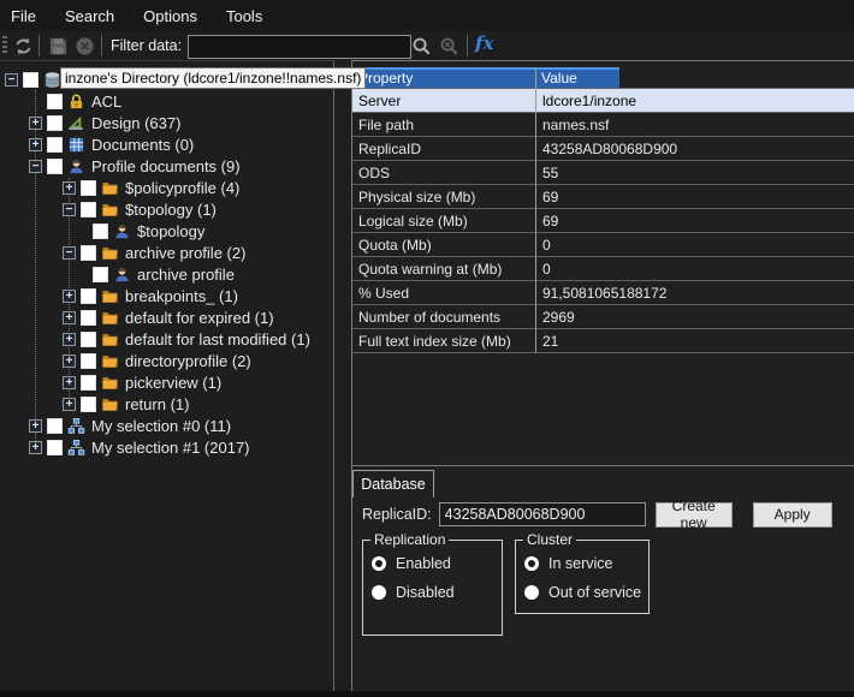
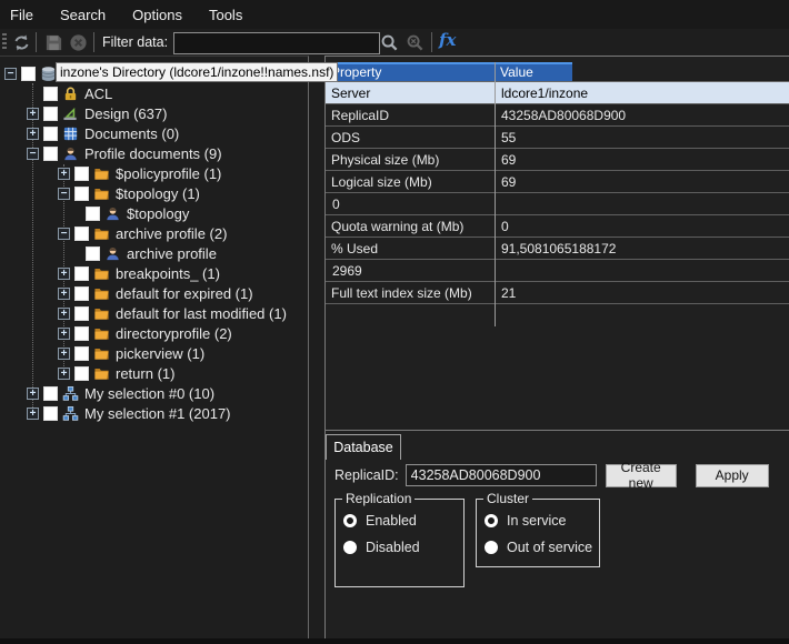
  File
  Search
  Options
  Tools
  Filter data:
  fx
  −
  ACL
  +
  Design (637)
  +
  Documents (0)
  −
  Profile documents (9)
  +
- $policyprofile (4)
+ $policyprofile (1)
  −
  $topology (1)
  $topology
  −
  archive profile (2)
  archive profile
  +
  breakpoints_ (1)
  +
  default for expired (1)
  +
  default for last modified (1)
  +
  directoryprofile (2)
  +
  pickerview (1)
  +
  return (1)
  +
- My selection #0 (11)
+ My selection #0 (10)
  +
  My selection #1 (2017)
  inzone's Directory (ldcore1/inzone!!names.nsf)
  roperty
  Value
  Server
  ldcore1/inzone
- File path
- names.nsf
  ReplicaID
  43258AD80068D900
  ODS
  55
  Physical size (Mb)
  69
  Logical size (Mb)
  69
- Quota (Mb)
  0
  Quota warning at (Mb)
  0
  % Used
  91,5081065188172
- Number of documents
  2969
  Full text index size (Mb)
  21
  Database
  ReplicaID:
  43258AD80068D900
  Create new
  Apply
  Replication
  Enabled
  Disabled
  Cluster
  In service
  Out of service
